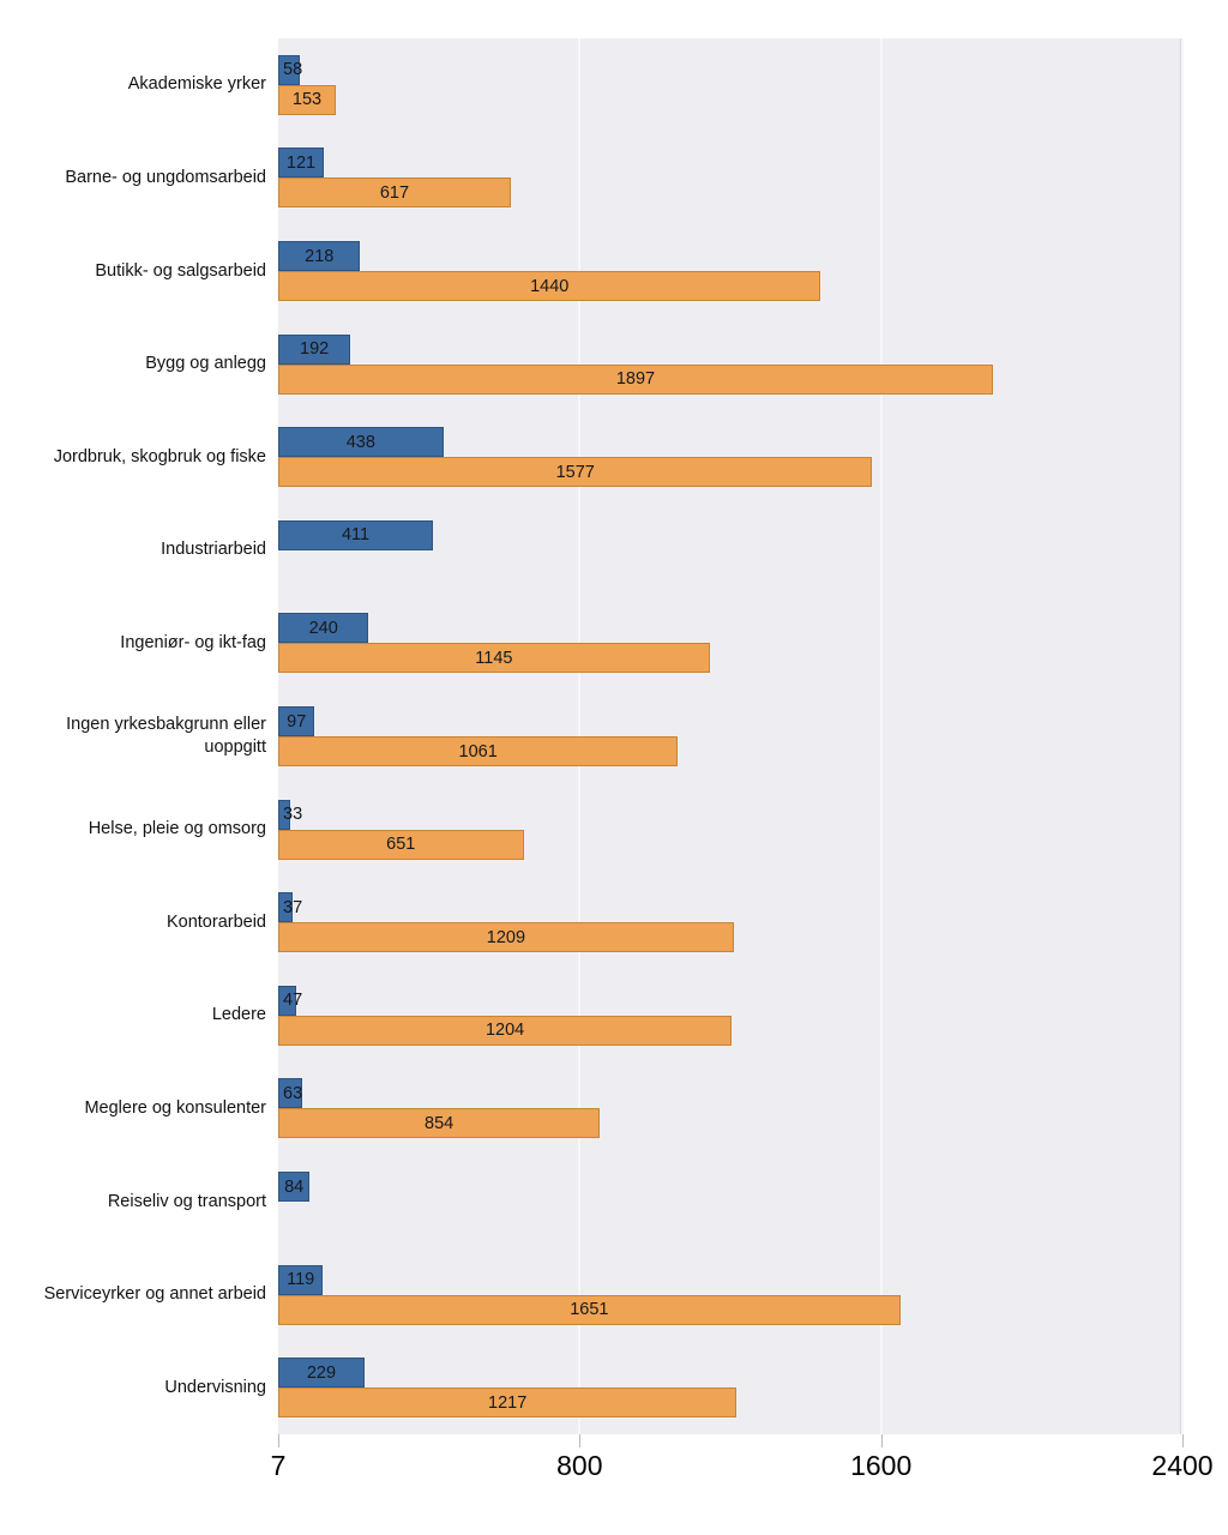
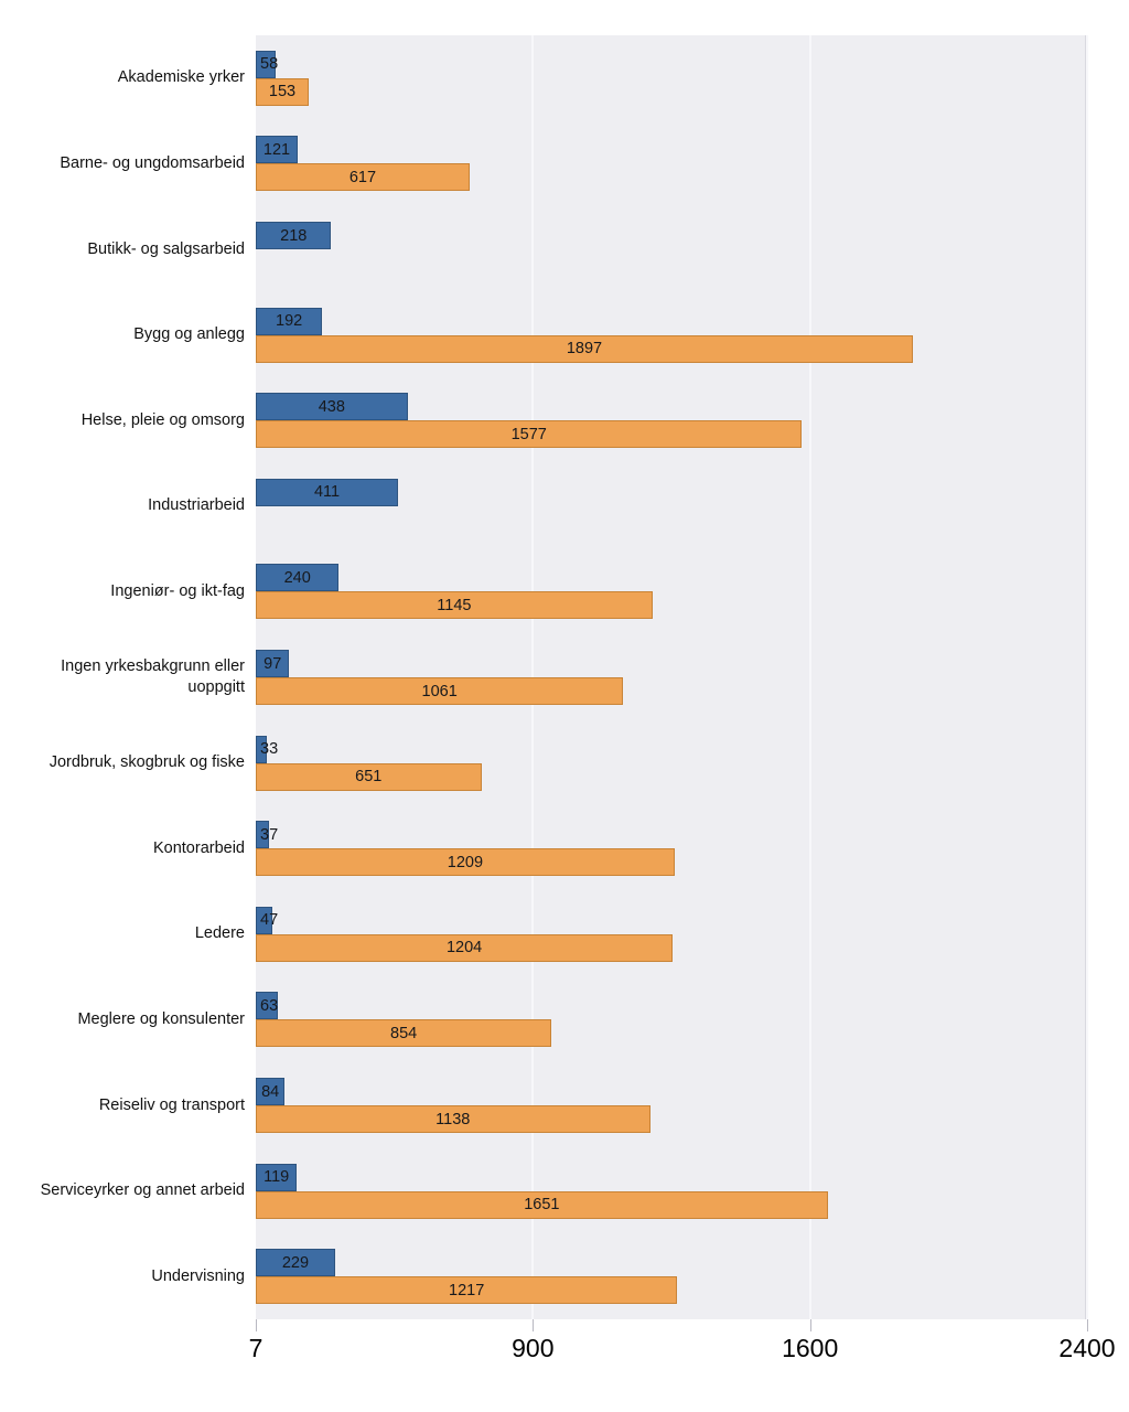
  58
  153
  121
  617
  218
- 1440
  192
  1897
  438
  1577
  411
  240
  1145
  97
  1061
  33
  651
  37
  1209
  47
  1204
  63
  854
  84
+ 1138
  119
  1651
  229
  1217
  7
- 800
+ 900
  1600
  2400
  Akademiske yrker
  Barne- og ungdomsarbeid
  Butikk- og salgsarbeid
  Bygg og anlegg
- Jordbruk, skogbruk og fiske
+ Helse, pleie og omsorg
  Industriarbeid
  Ingeniør- og ikt-fag
  Ingen yrkesbakgrunn eller
  uoppgitt
- Helse, pleie og omsorg
+ Jordbruk, skogbruk og fiske
  Kontorarbeid
  Ledere
  Meglere og konsulenter
  Reiseliv og transport
  Serviceyrker og annet arbeid
  Undervisning
